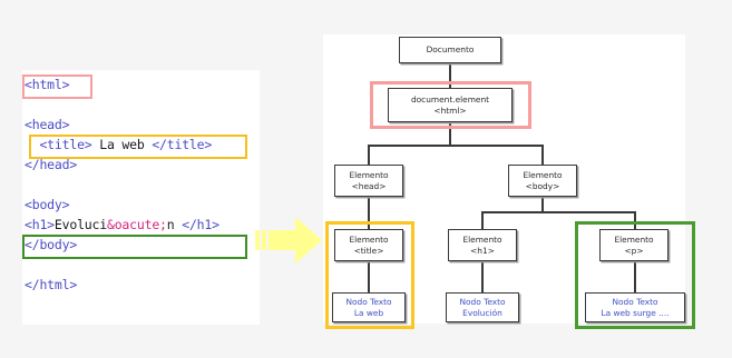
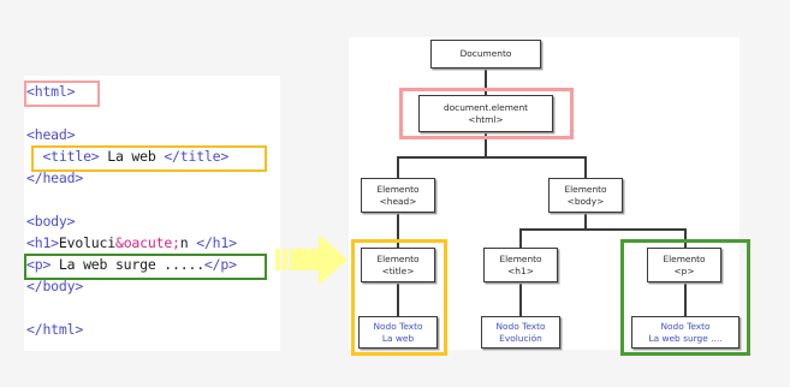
  <html>
  <head>
  <title> La web </title>
  </head>
  <body>
  <h1>Evoluci&oacute;n </h1>
+ <p> La web surge .....</p>
  </body>
  </html>
  Documento
  document.element
  <html>
  Elemento
  <head>
  Elemento
  <body>
  Elemento
  <title>
  Elemento
  <h1>
  Elemento
  <p>
  Nodo Texto
  La web
  Nodo Texto
  Evolución
  Nodo Texto
  La web surge ....
